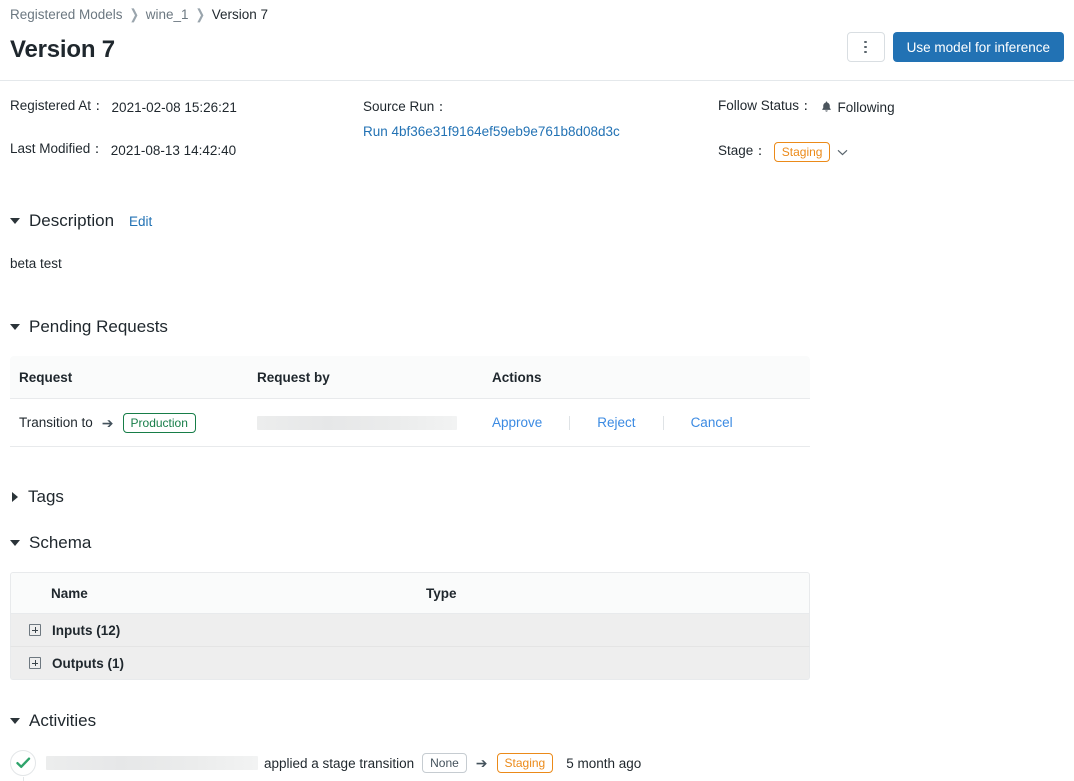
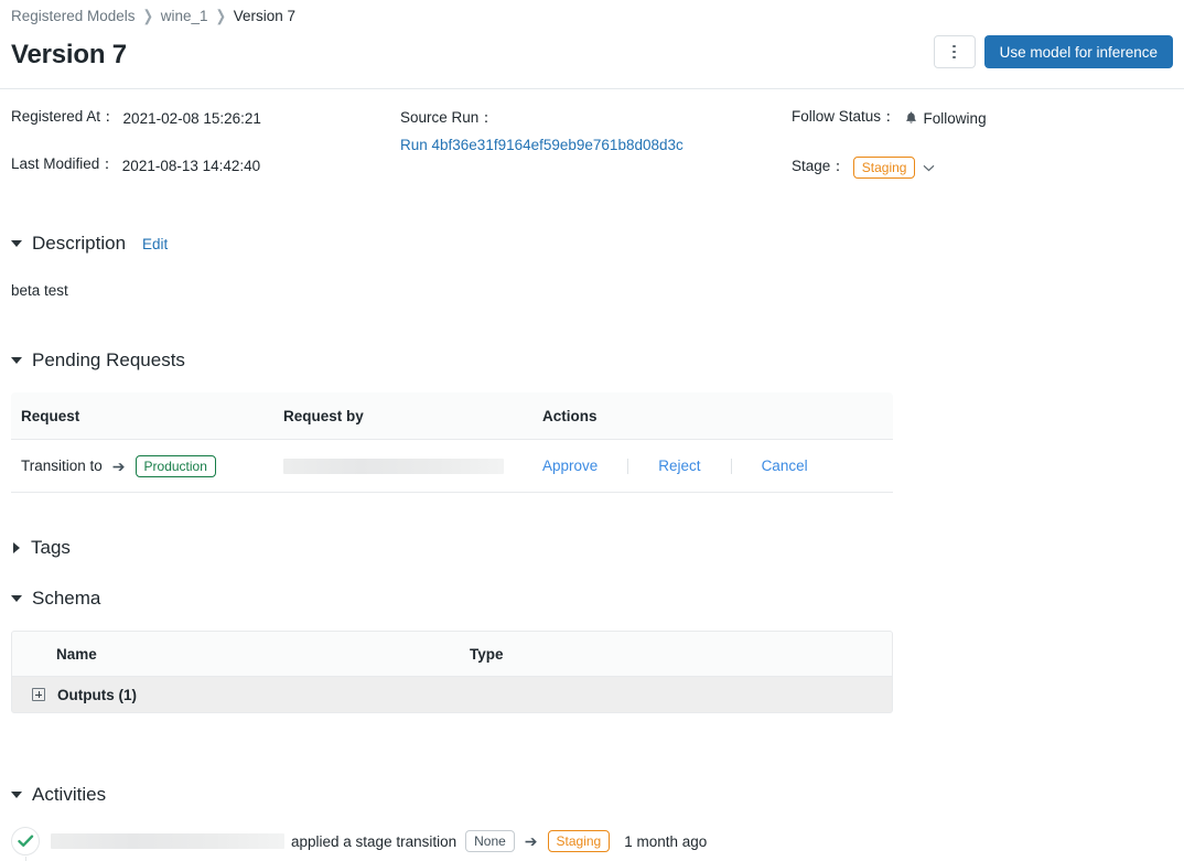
  Registered Models
  ❯
  wine_1
  ❯
  Version 7
  Version 7
  Use model for inference
  Registered At：
  2021-02-08 15:26:21
  Last Modified：
  2021-08-13 14:42:40
  Source Run：
  Run 4bf36e31f9164ef59eb9e761b8d08d3c
  Follow Status：
  Following
  Stage：
  Staging
  Description
  Edit
  beta test
  Pending Requests
  Request
  Request by
  Actions
  Transition to
  ➔
  Production
  Approve
  Reject
  Cancel
  Tags
  Schema
  Name
  Type
- Inputs (12)
  Outputs (1)
  Activities
  applied a stage transition
  None
  ➔
  Staging
- 5 month ago
+ 1 month ago
